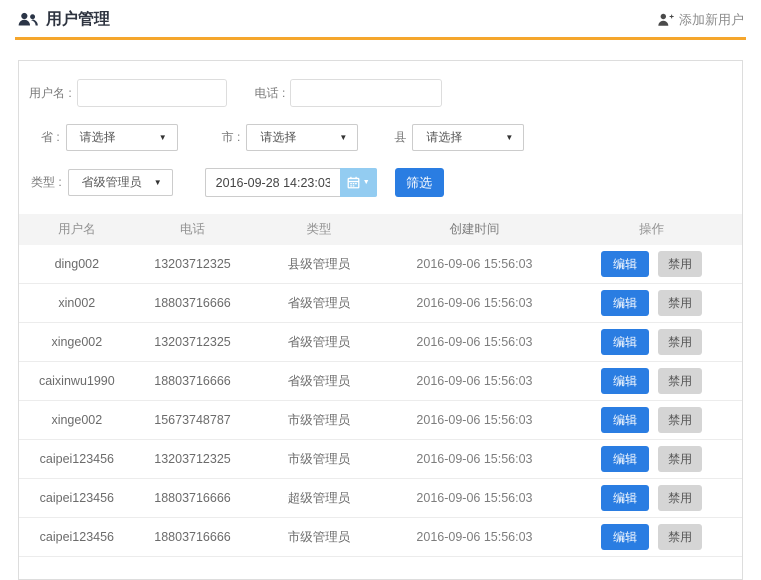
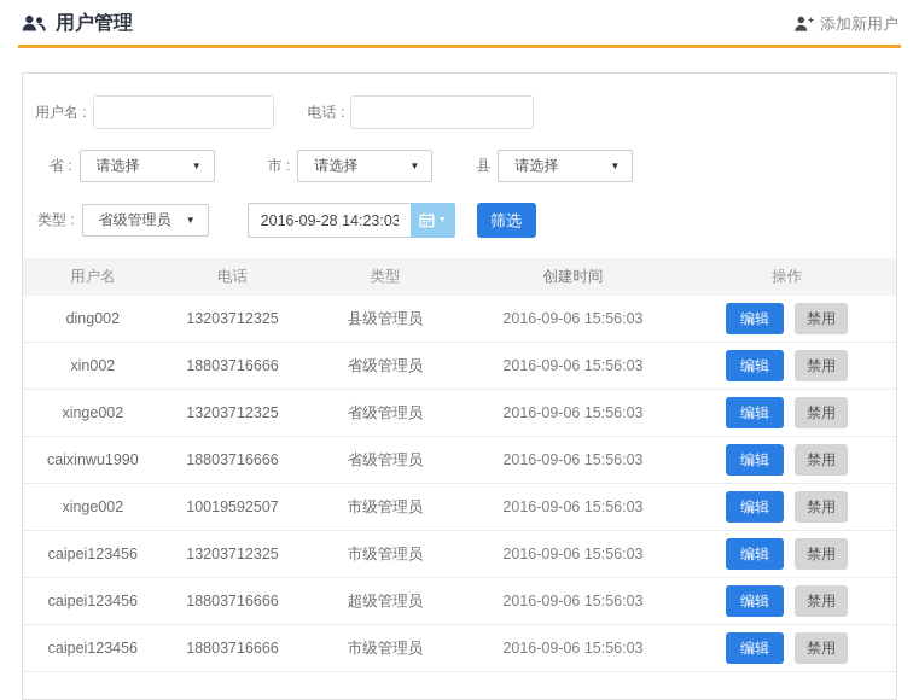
  用户管理
  添加新用户
  用户名 :
  电话 :
  省 :
  请选择
  ▼
  市 :
  请选择
  ▼
  县
  请选择
  ▼
  类型 :
  省级管理员
  ▼
  2016-09-28 14:23:03
  筛选
  用户名
  电话
  类型
  创建时间
  操作
  ding002
  13203712325
  县级管理员
  2016-09-06 15:56:03
  编辑
  禁用
  xin002
  18803716666
  省级管理员
  2016-09-06 15:56:03
  编辑
  禁用
  xinge002
  13203712325
  省级管理员
  2016-09-06 15:56:03
  编辑
  禁用
  caixinwu1990
  18803716666
  省级管理员
  2016-09-06 15:56:03
  编辑
  禁用
  xinge002
- 15673748787
+ 10019592507
  市级管理员
  2016-09-06 15:56:03
  编辑
  禁用
  caipei123456
  13203712325
  市级管理员
  2016-09-06 15:56:03
  编辑
  禁用
  caipei123456
  18803716666
  超级管理员
  2016-09-06 15:56:03
  编辑
  禁用
  caipei123456
  18803716666
  市级管理员
  2016-09-06 15:56:03
  编辑
  禁用
